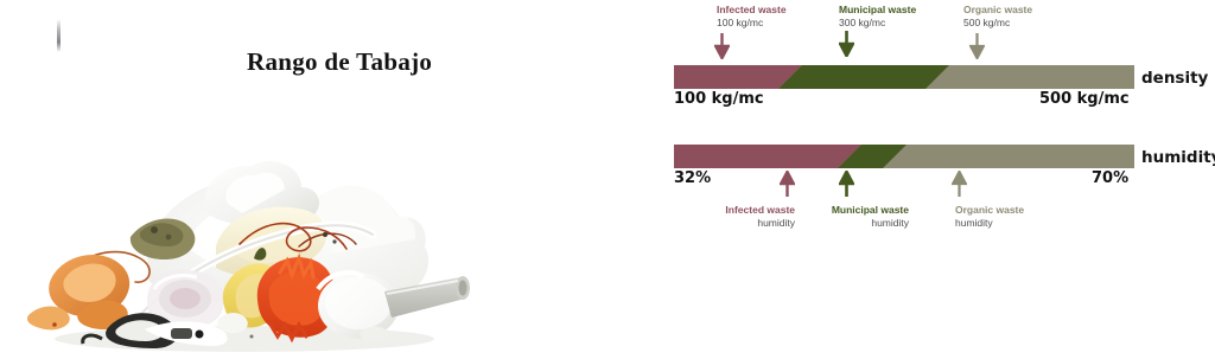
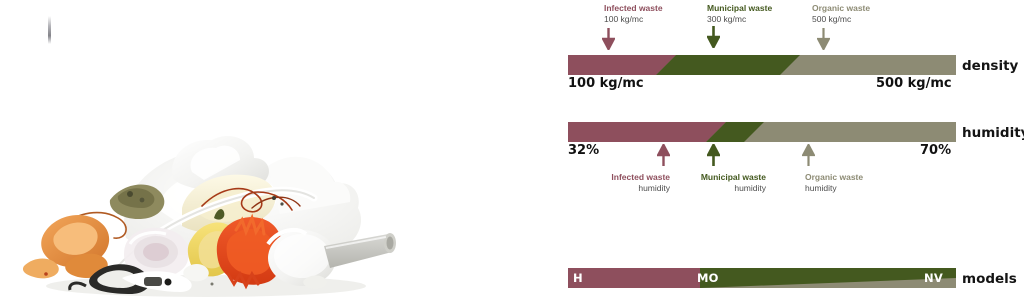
- Rango de Tabajo
  Infected waste
  100 kg/mc
  Municipal waste
  300 kg/mc
  Organic waste
  500 kg/mc
  100 kg/mc
  500 kg/mc
  density
  32%
  70%
  Infected waste
  humidity
  Municipal waste
  humidity
  Organic waste
  humidity
  humidit
+ H
+ MO
+ NV
+ models
